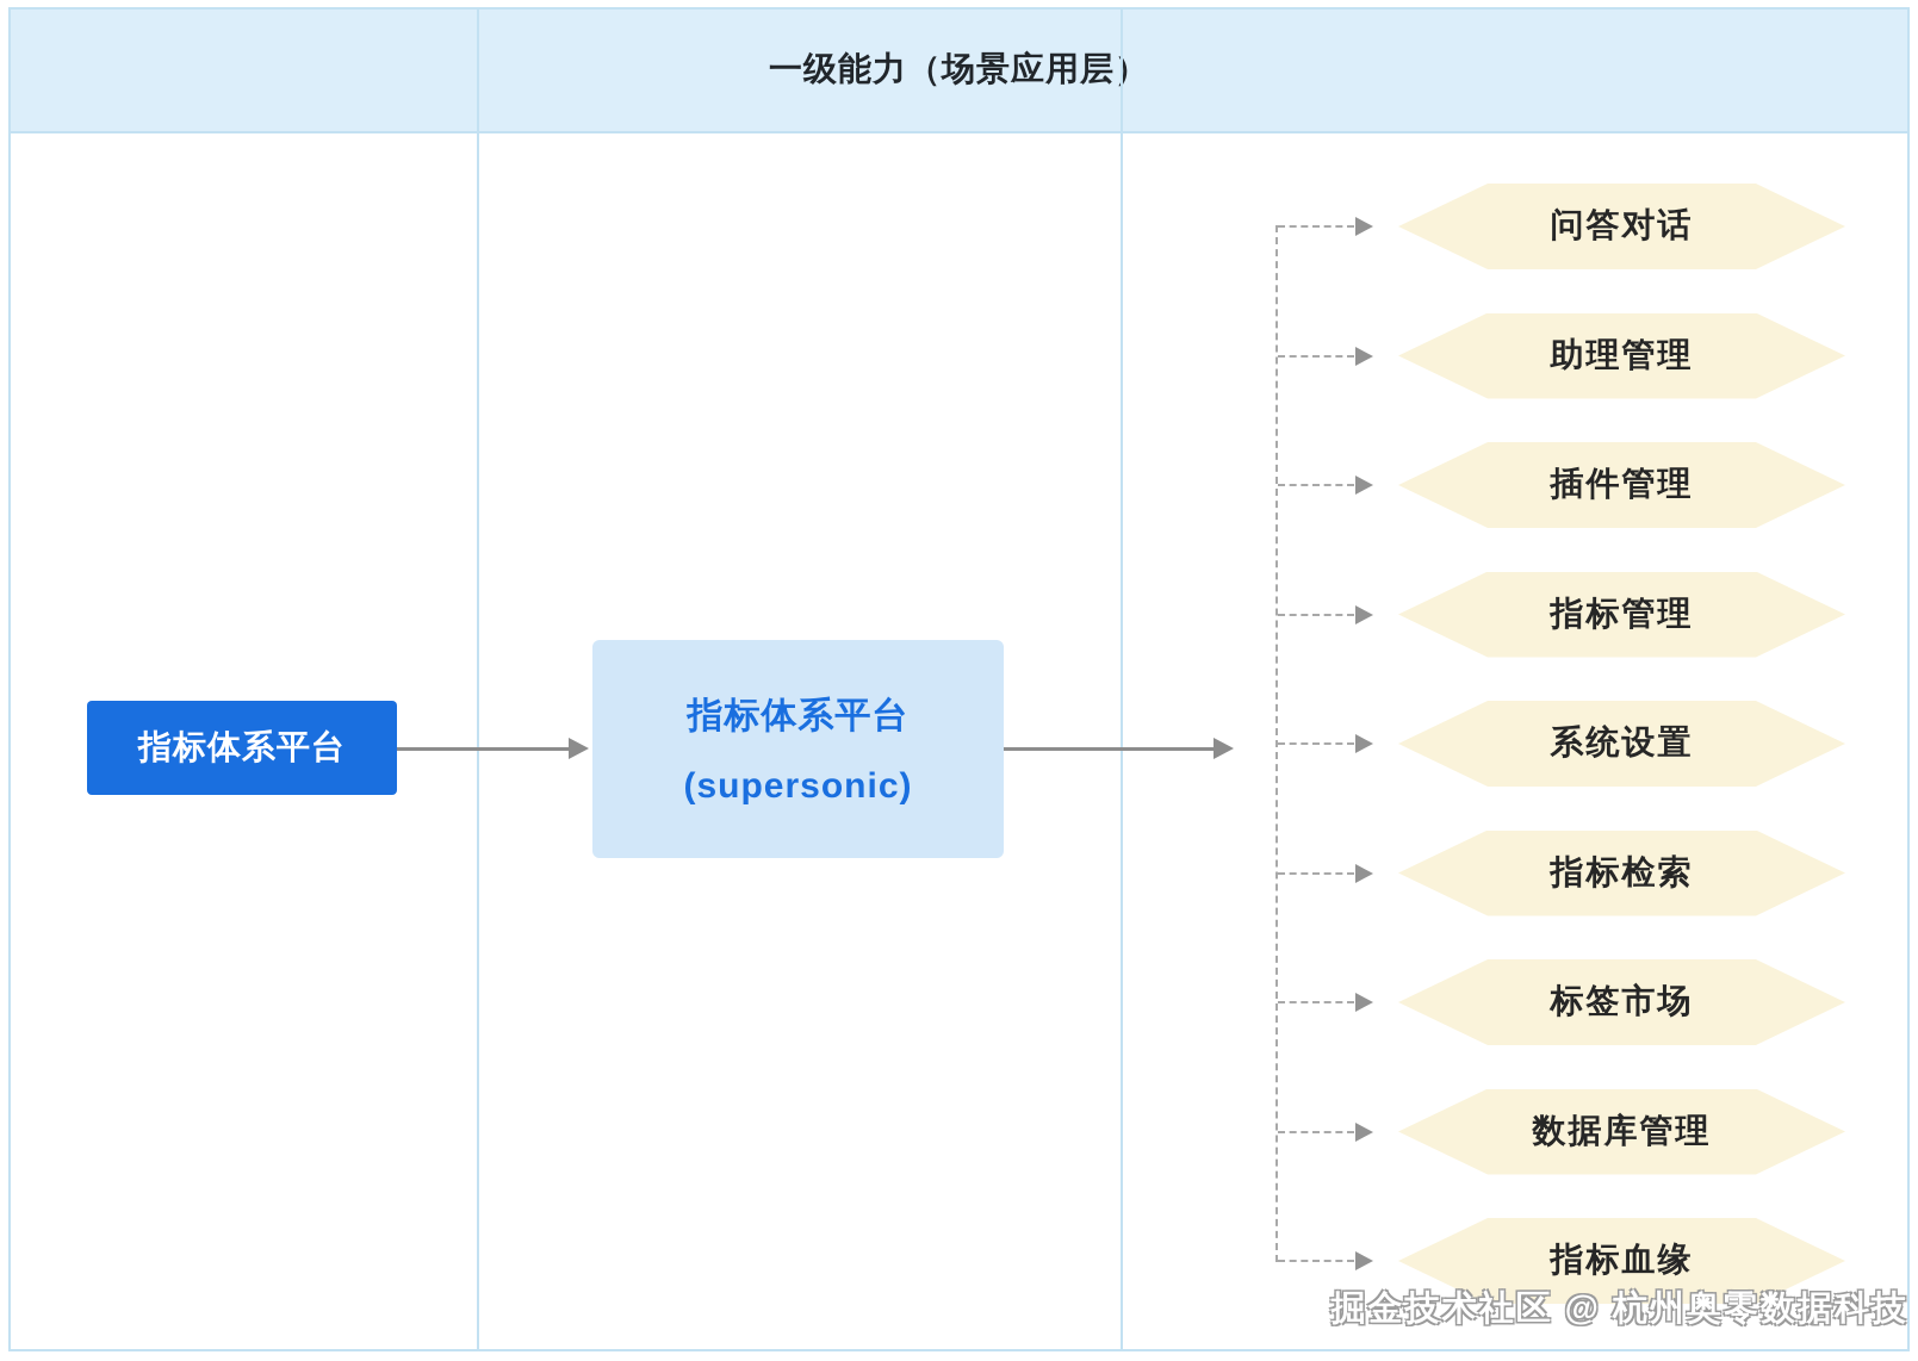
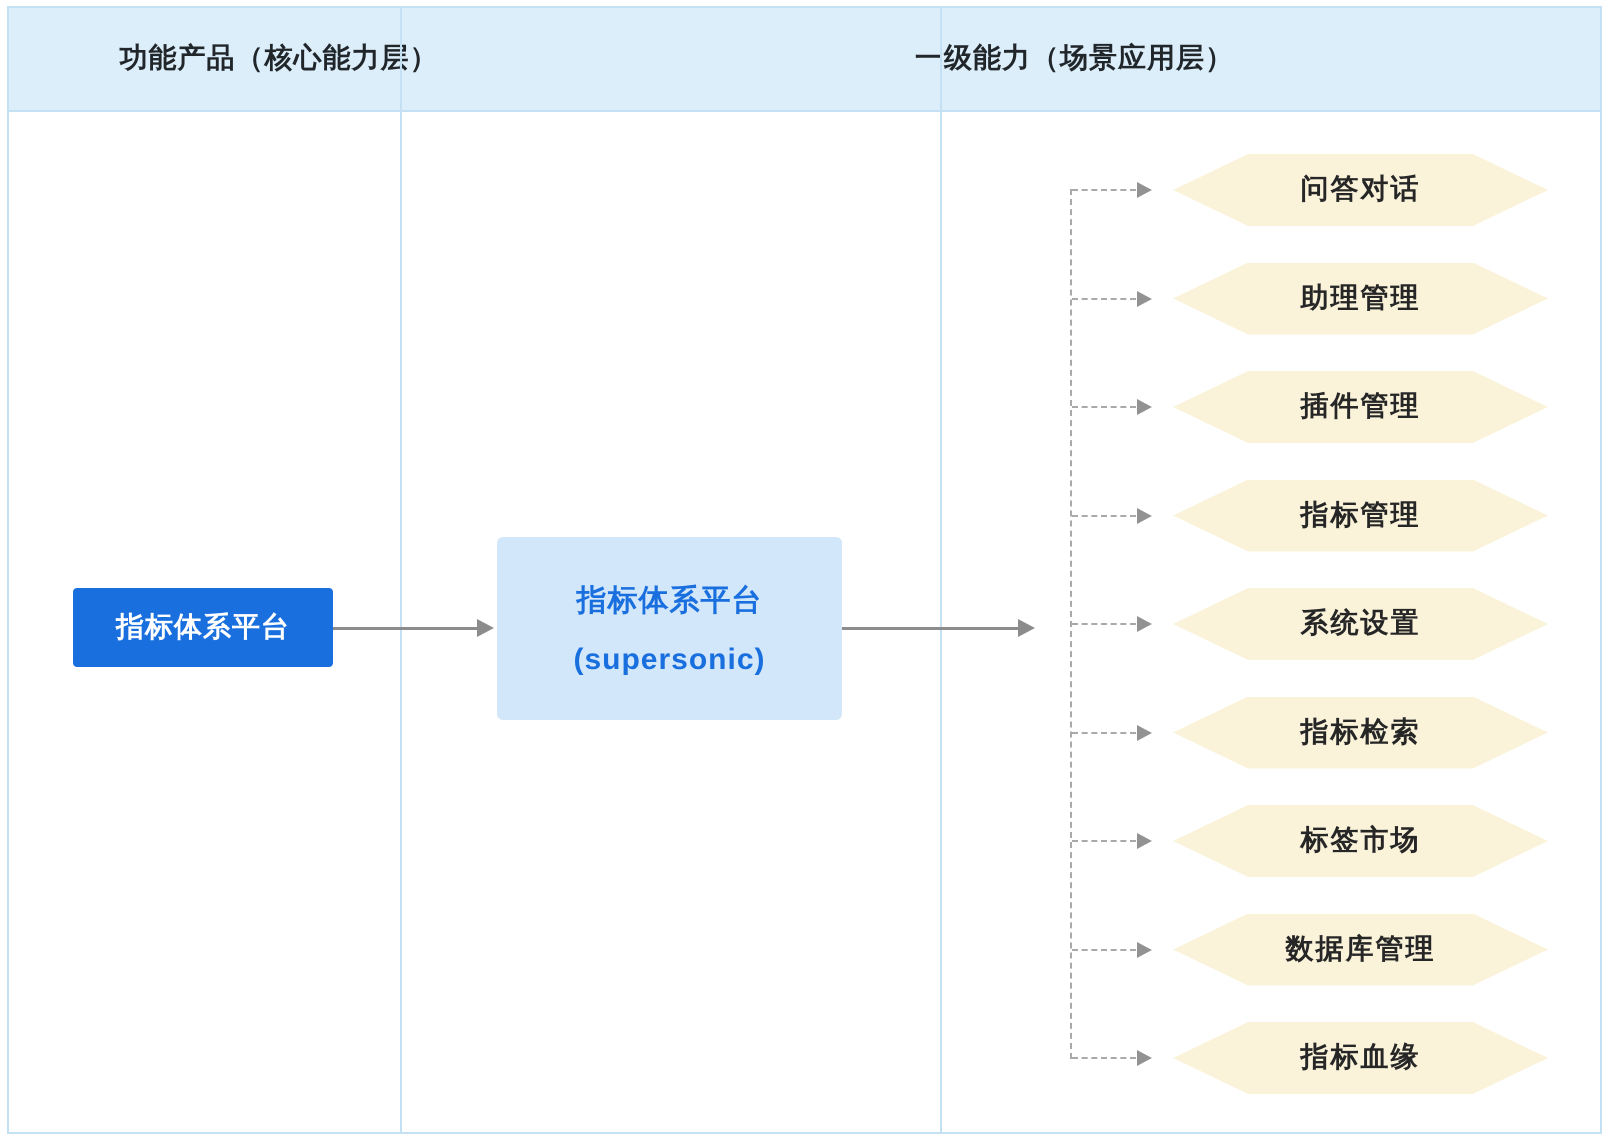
+ 功能产品（核心能力层）
  一级能力（场景应用层）
  指标体系平台
  指标体系平台
  (supersonic)
  问答对话
  助理管理
  插件管理
  指标管理
  系统设置
  指标检索
  标签市场
  数据库管理
  指标血缘
- 掘金技术社区 @ 杭州奥零数据科技
